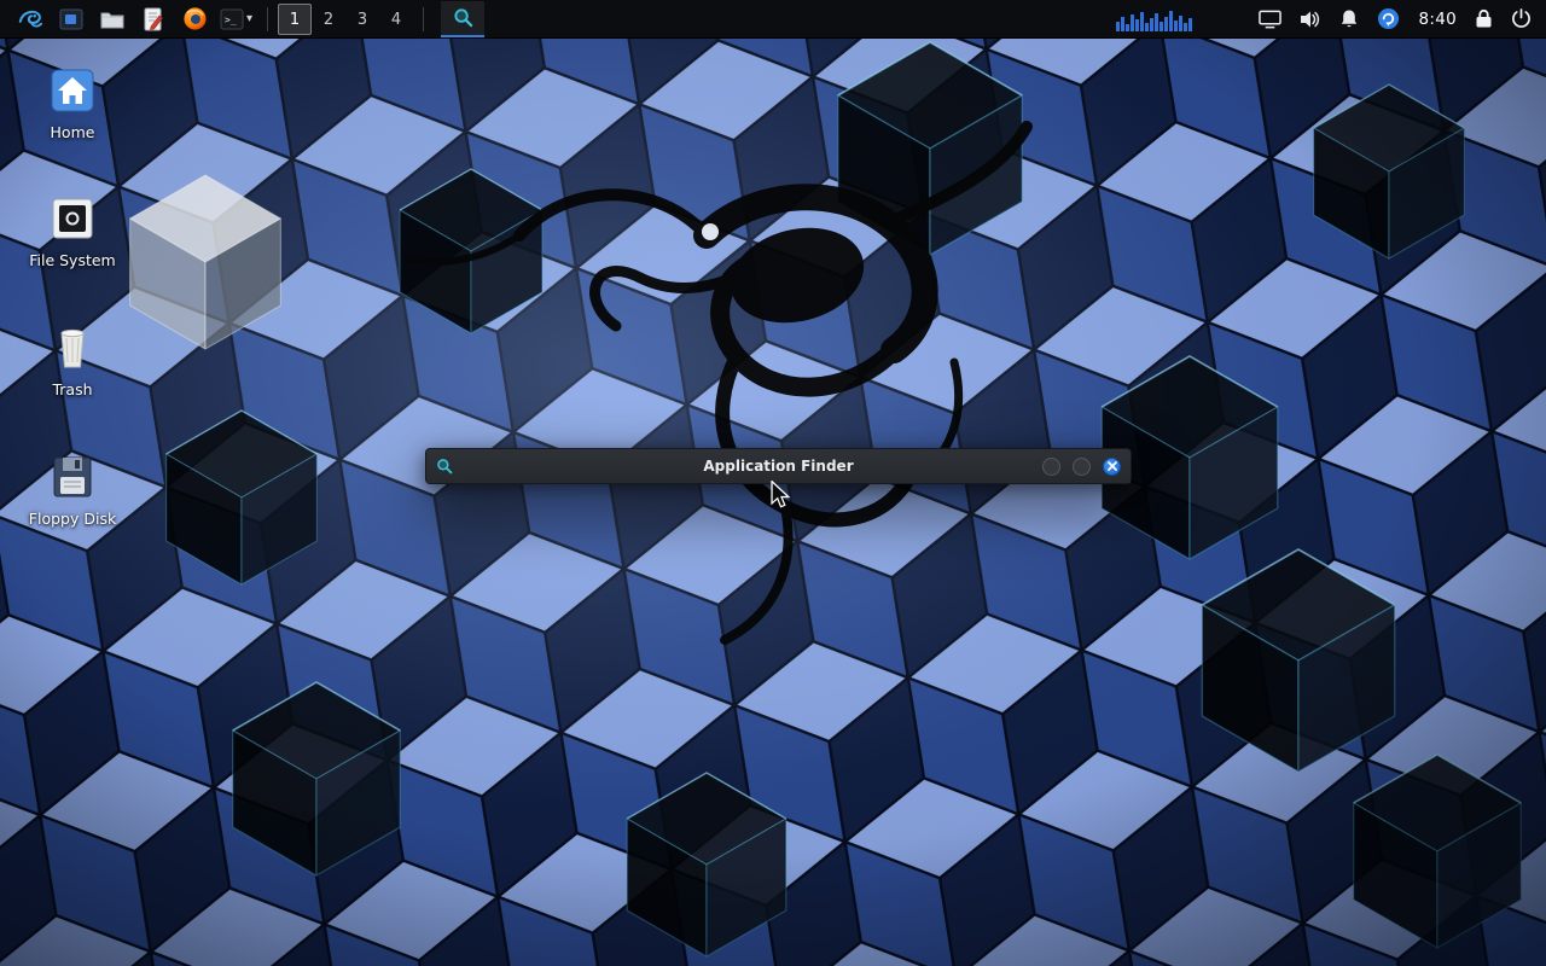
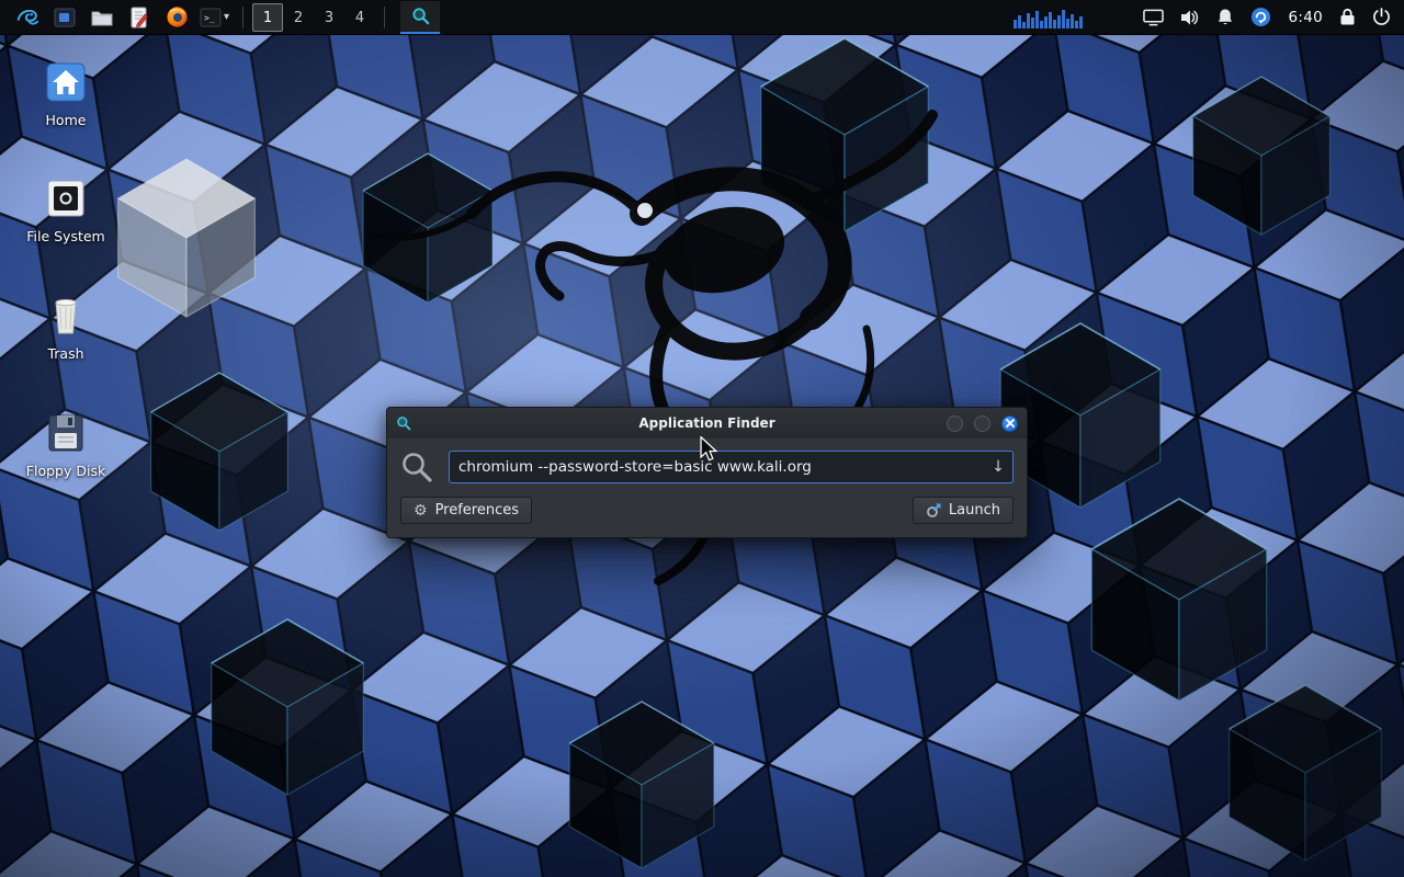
  >_
  ▾
  1
  2
  3
  4
- 8:40
+ 6:40
  Home
  File System
  Trash
  Floppy Disk
  Application Finder
+ chromium --password-store=basic www.kali.org
+ ↓
+ ⚙
+ Preferences
+ Launch
